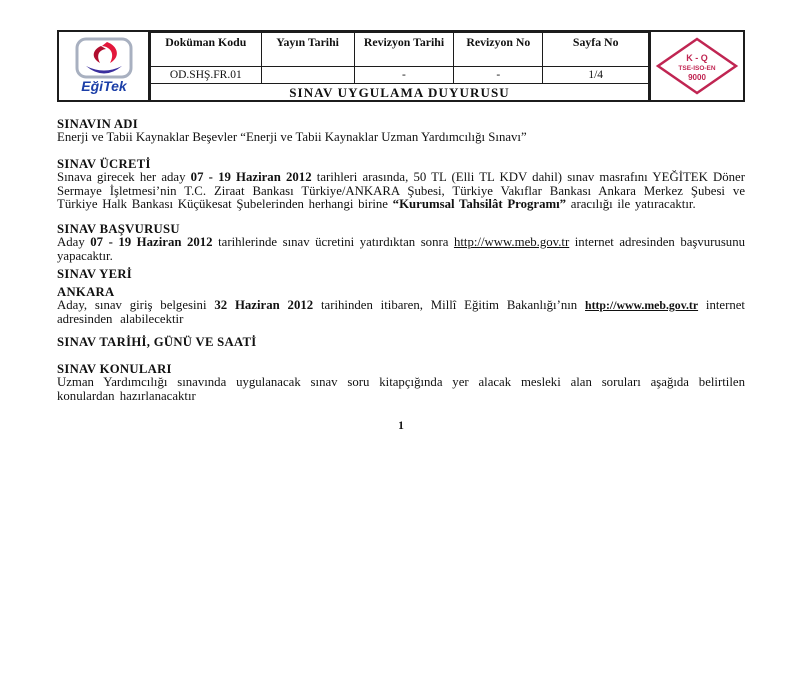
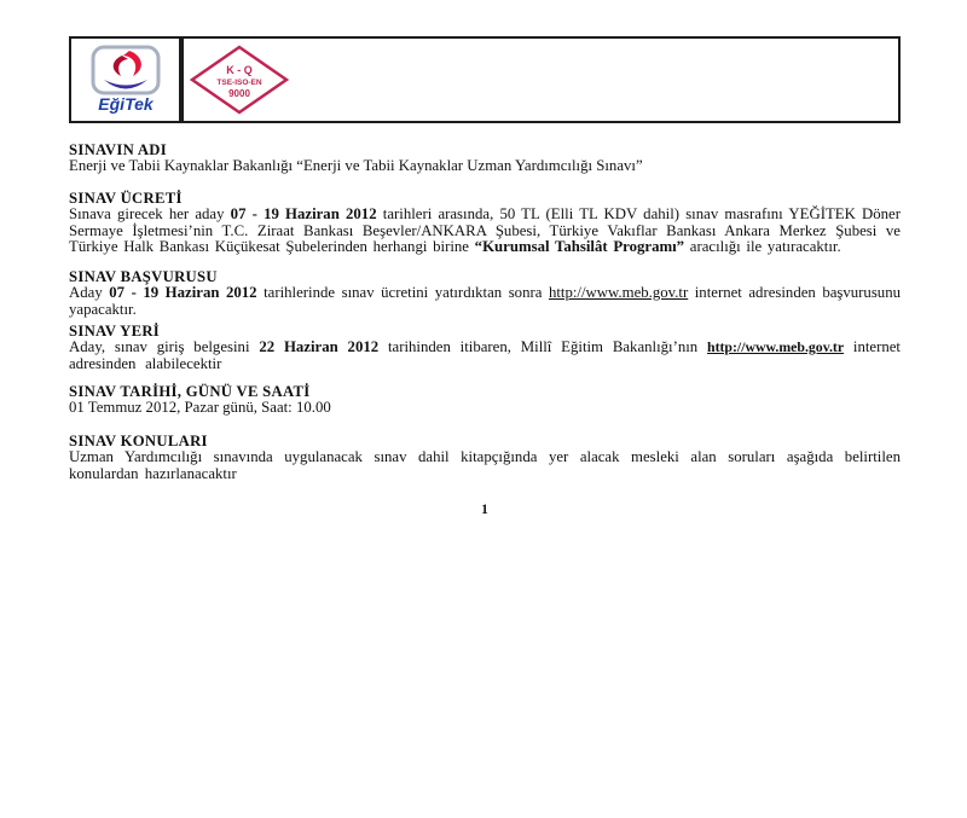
  EğiTek
- Doküman Kodu	Yayın Tarihi	Revizyon Tarihi	Revizyon No	Sayfa No
- OD.SHŞ.FR.01		-	-	1/4
- SINAV UYGULAMA DUYURUSU
  K - Q
  9000
  SINAVIN ADI
- Enerji ve Tabii Kaynaklar Beşevler “Enerji ve Tabii Kaynaklar Uzman Yardımcılığı Sınavı”
+ Enerji ve Tabii Kaynaklar Bakanlığı “Enerji ve Tabii Kaynaklar Uzman Yardımcılığı Sınavı”
  SINAV ÜCRETİ
- Sınava girecek her aday 07 - 19 Haziran 2012 tarihleri arasında, 50 TL (Elli TL KDV dahil) sınav masrafını YEĞİTEK Döner Sermaye İşletmesi’nin T.C. Ziraat Bankası Türkiye/ANKARA Şubesi, Türkiye Vakıflar Bankası Ankara Merkez Şubesi ve Türkiye Halk Bankası Küçükesat Şubelerinden herhangi birine “Kurumsal Tahsilât Programı” aracılığı ile yatıracaktır.
+ Sınava girecek her aday 07 - 19 Haziran 2012 tarihleri arasında, 50 TL (Elli TL KDV dahil) sınav masrafını YEĞİTEK Döner Sermaye İşletmesi’nin T.C. Ziraat Bankası Beşevler/ANKARA Şubesi, Türkiye Vakıflar Bankası Ankara Merkez Şubesi ve Türkiye Halk Bankası Küçükesat Şubelerinden herhangi birine “Kurumsal Tahsilât Programı” aracılığı ile yatıracaktır.
  SINAV BAŞVURUSU
  Aday 07 - 19 Haziran 2012 tarihlerinde sınav ücretini yatırdıktan sonra http://www.meb.gov.tr internet adresinden başvurusunu yapacaktır.
  SINAV YERİ
- ANKARA
- Aday, sınav giriş belgesini 32 Haziran 2012 tarihinden itibaren, Millî Eğitim Bakanlığı’nın http://www.meb.gov.tr internet adresinden alabilecektir
+ Aday, sınav giriş belgesini 22 Haziran 2012 tarihinden itibaren, Millî Eğitim Bakanlığı’nın http://www.meb.gov.tr internet adresinden alabilecektir
  SINAV TARİHİ, GÜNÜ VE SAATİ
+ 01 Temmuz 2012, Pazar günü, Saat: 10.00
  SINAV KONULARI
- Uzman Yardımcılığı sınavında uygulanacak sınav soru kitapçığında yer alacak mesleki alan soruları aşağıda belirtilen konulardan hazırlanacaktır
+ Uzman Yardımcılığı sınavında uygulanacak sınav dahil kitapçığında yer alacak mesleki alan soruları aşağıda belirtilen konulardan hazırlanacaktır
  1
